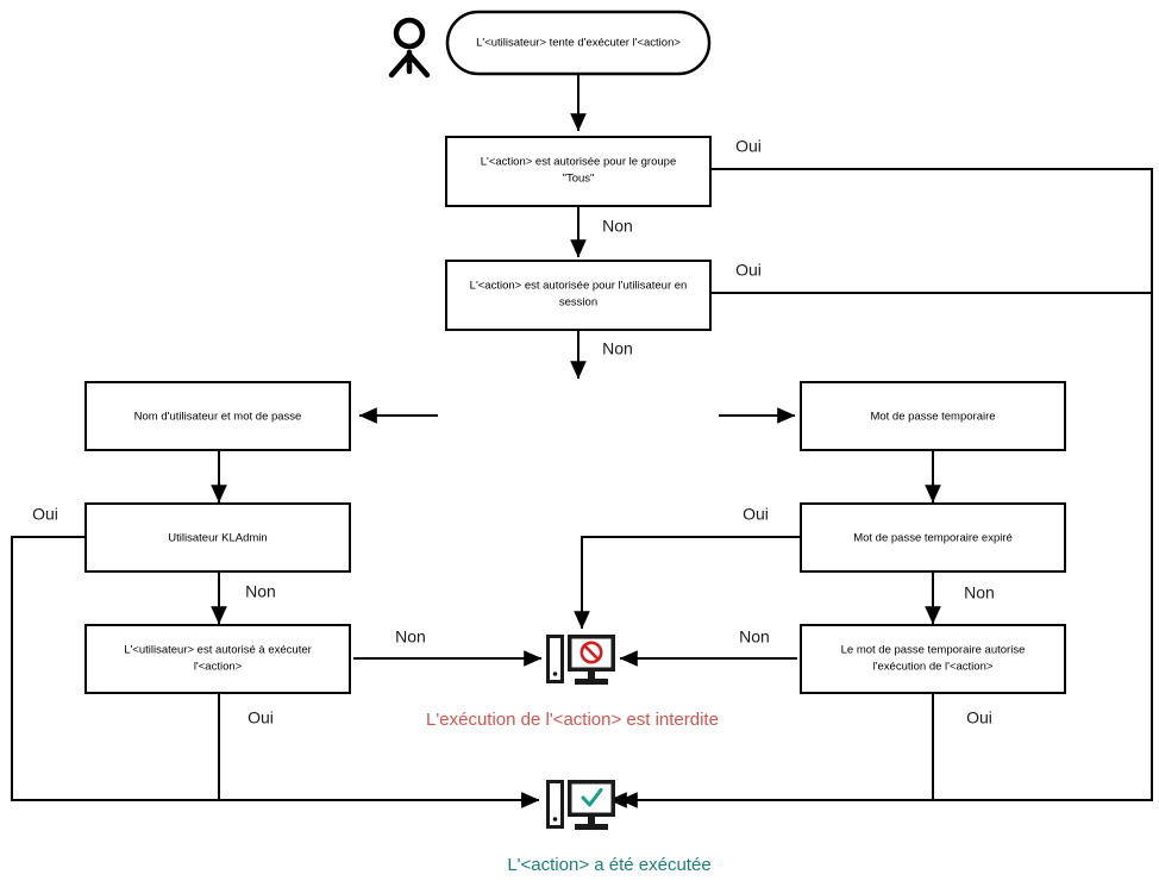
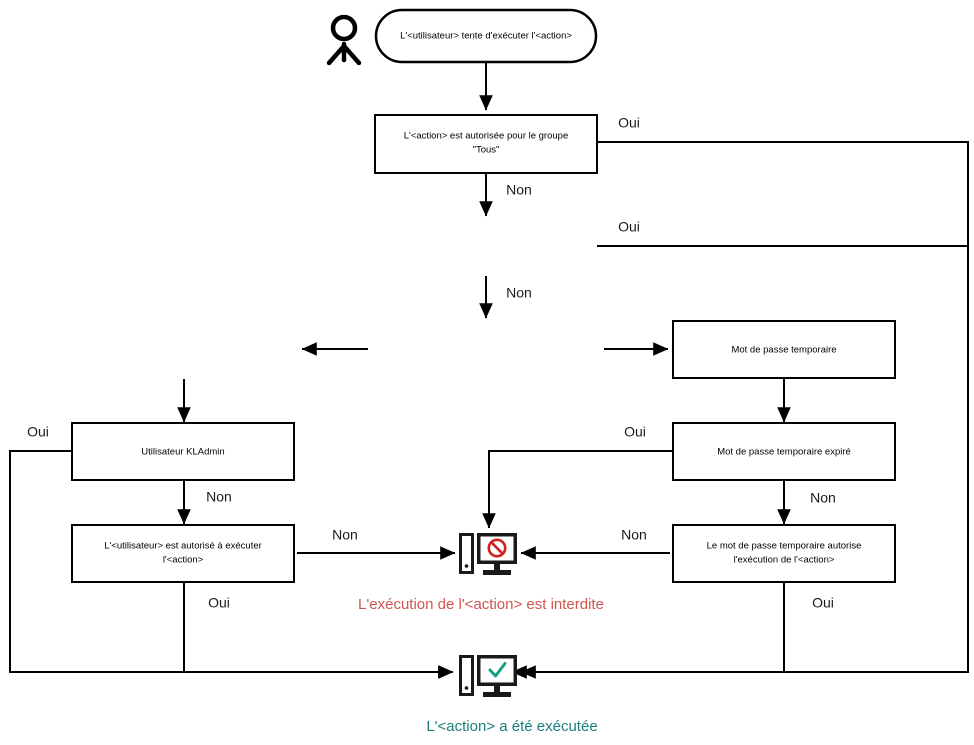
  L'<utilisateur> tente d'exécuter l'<action>
  L'<action> est autorisée pour le groupe
  "Tous"
- L'<action> est autorisée pour l'utilisateur en
- session
- Nom d'utilisateur et mot de passe
  Mot de passe temporaire
  Utilisateur KLAdmin
  Mot de passe temporaire expiré
  L'<utilisateur> est autorisé à exécuter
  l'<action>
  Le mot de passe temporaire autorise
  l'exécution de l'<action>
  Oui
  Non
  Oui
  Non
  Oui
  Non
  Oui
  Non
  Non
  Non
  Oui
  Oui
  L'exécution de l'<action> est interdite
  L'<action> a été exécutée
